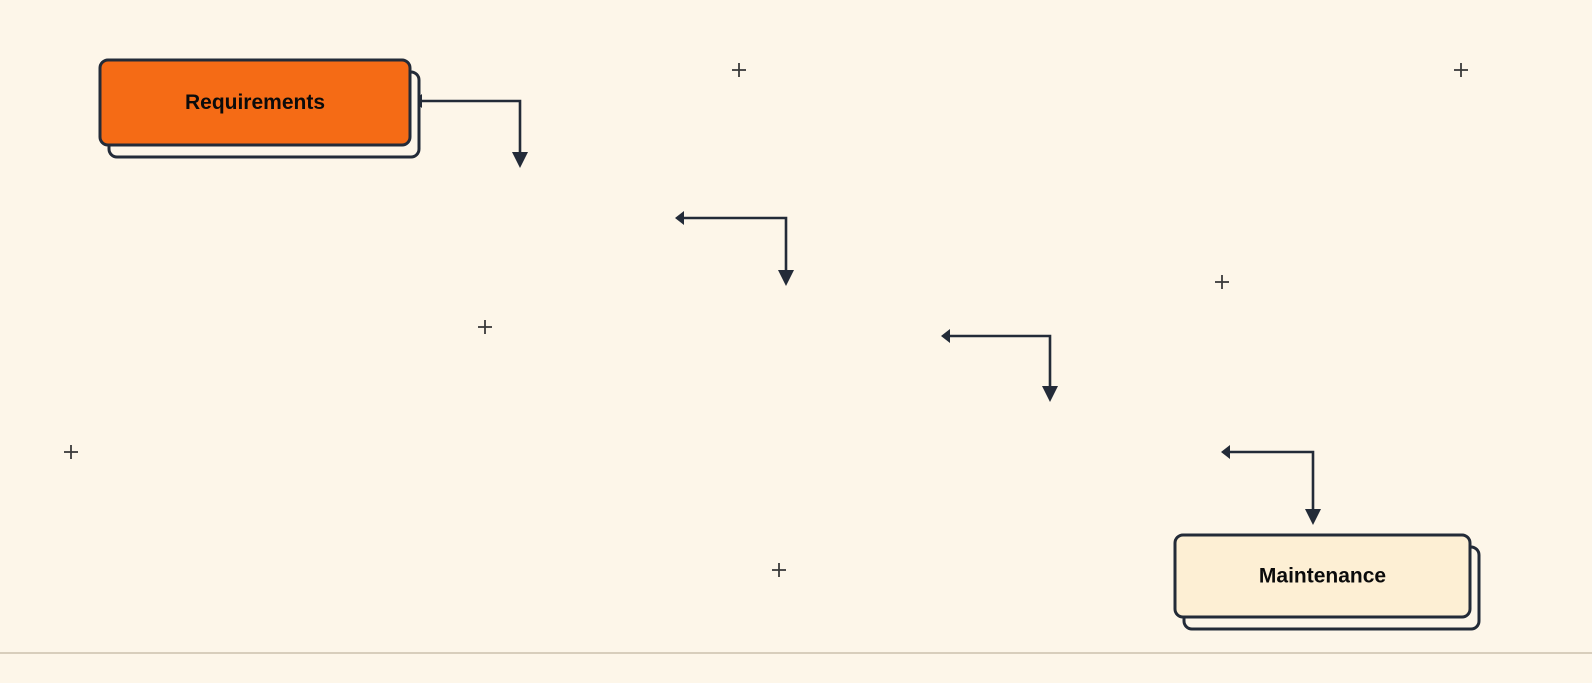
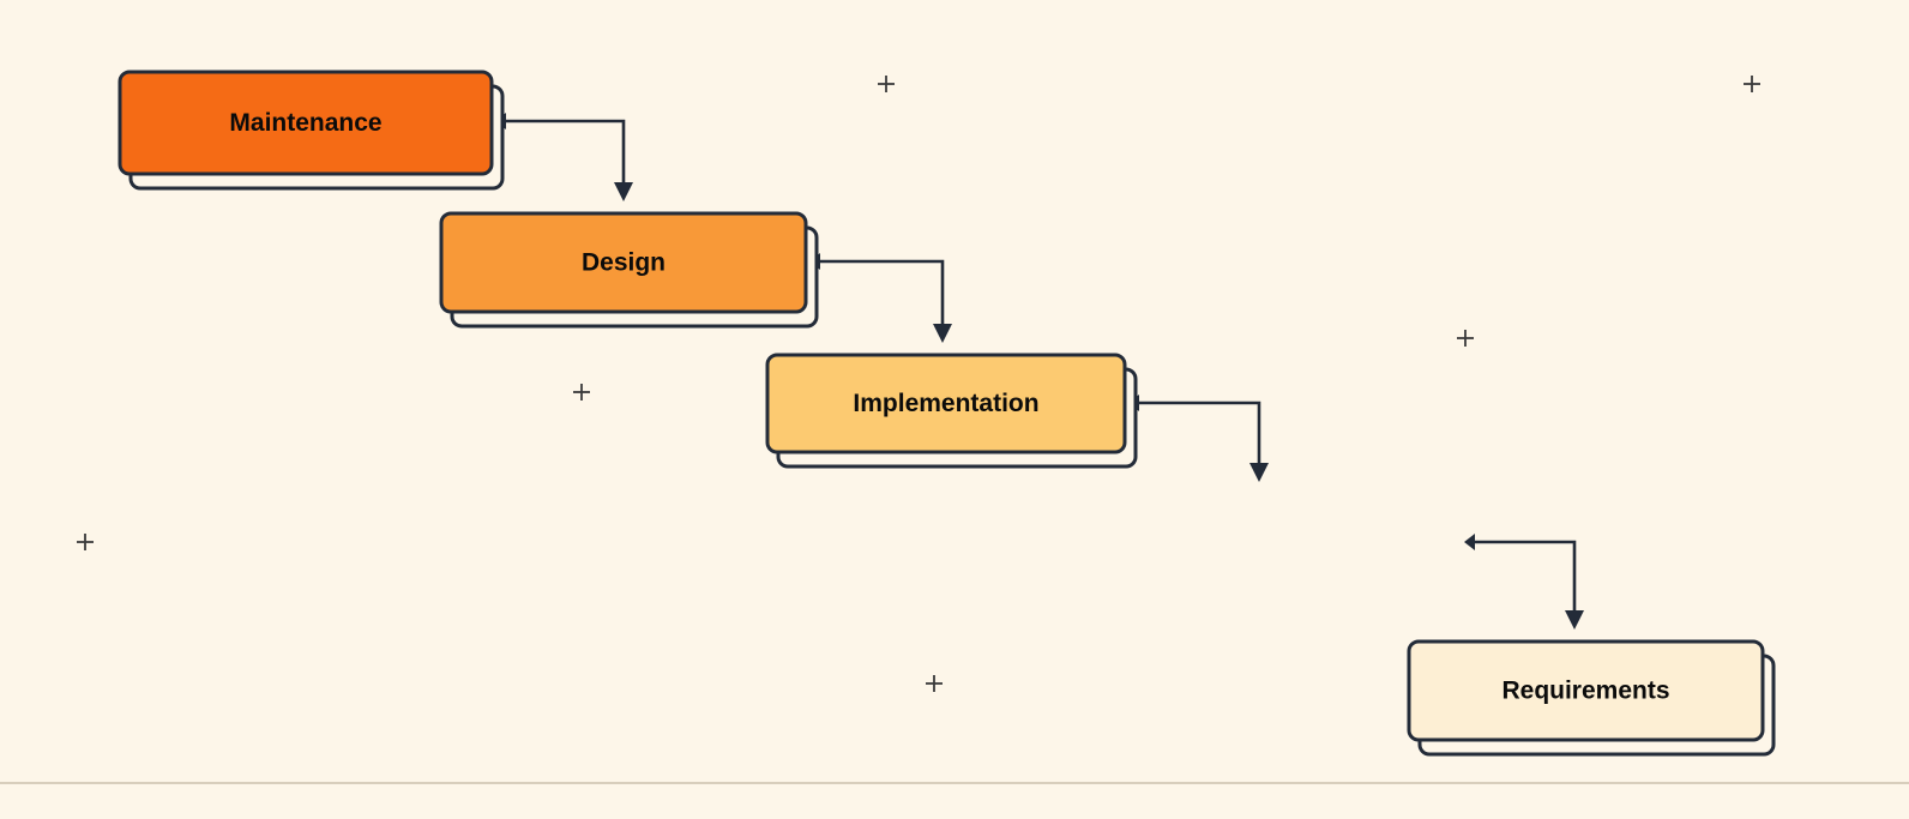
- Requirements
+ Maintenance
+ Design
+ Implementation
- Maintenance
+ Requirements
